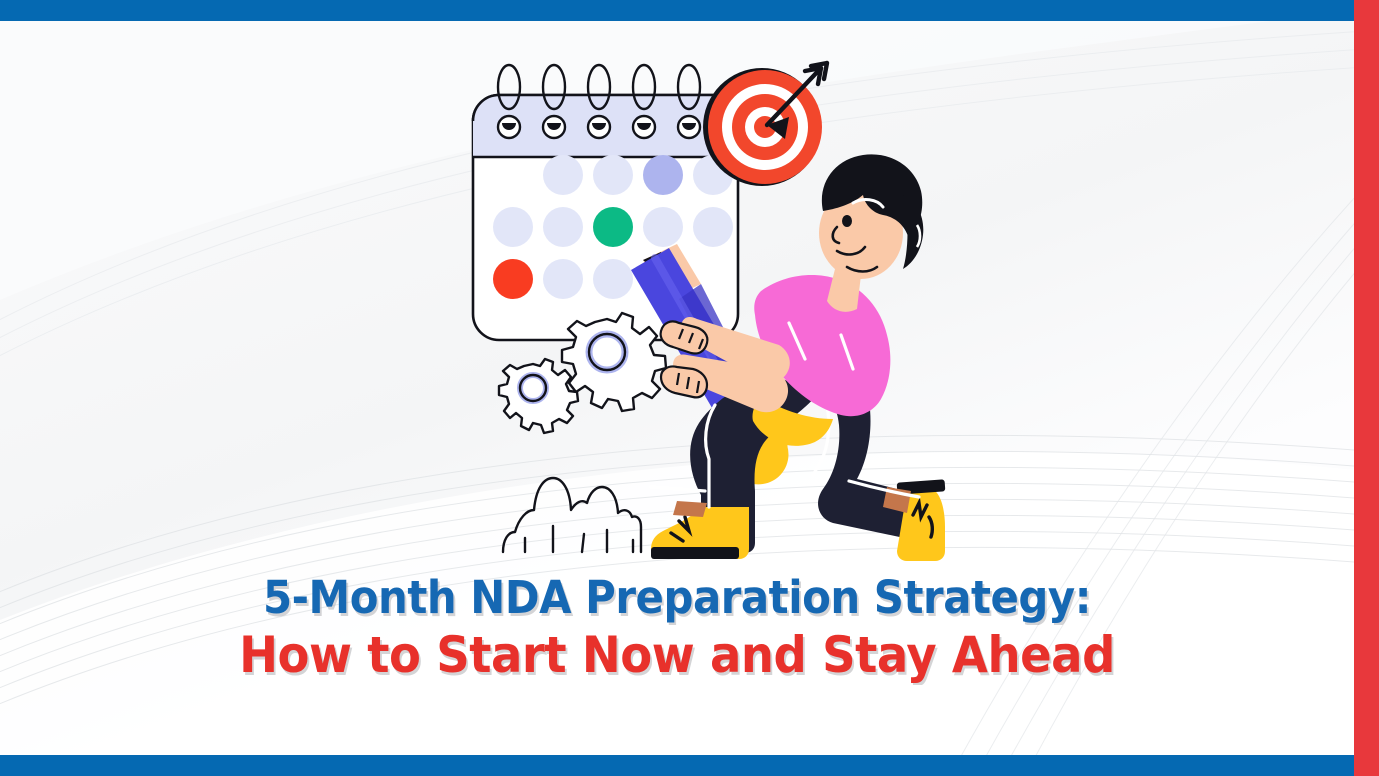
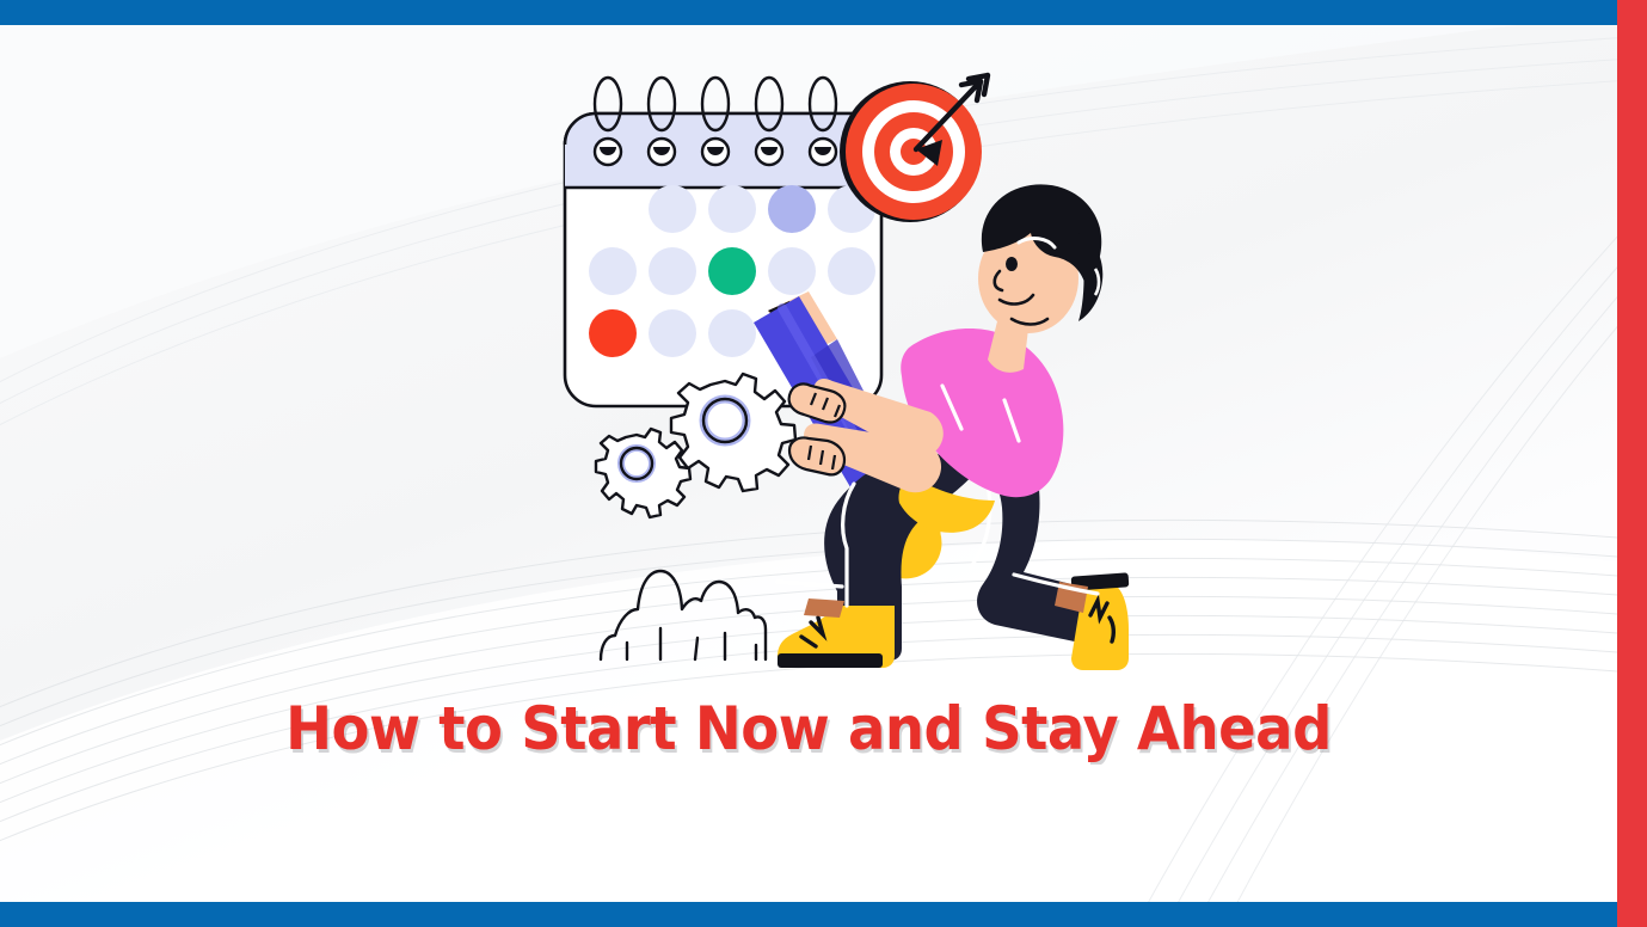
- 5-Month NDA Preparation Strategy:
  How to Start Now and Stay Ahead
